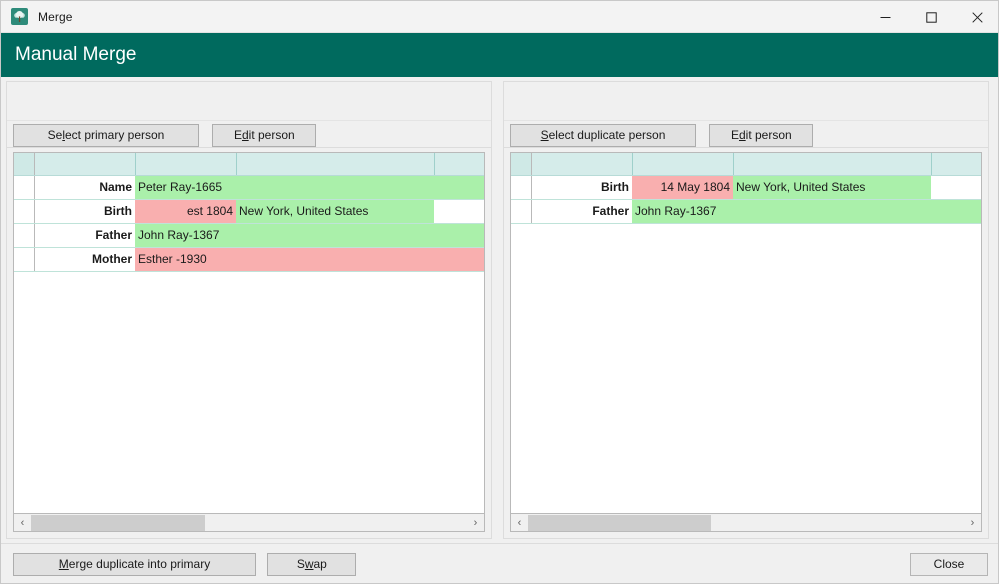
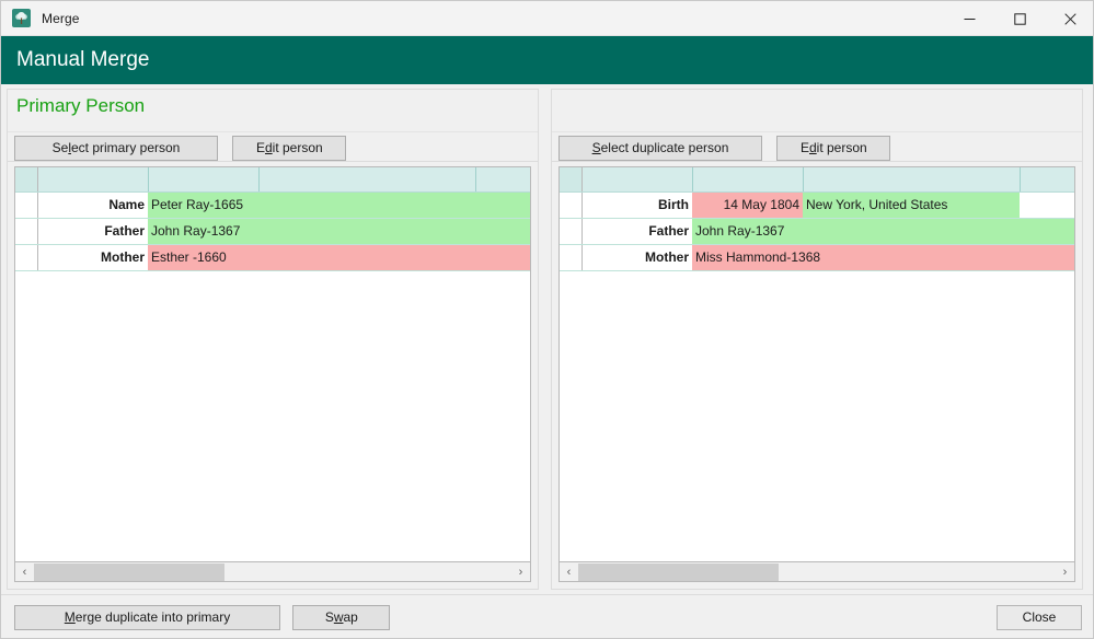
  Merge
  Manual Merge
+ Primary Person
  Select primary person Edit person
  	Name	Peter Ray-1665
- 	Birth	est 1804	New York, United States
  	Father	John Ray-1367
- 	Mother	Esther -1930
+ 	Mother	Esther -1660
  ‹
  ›
  Select duplicate person Edit person
  	Birth	14 May 1804	New York, United States
  	Father	John Ray-1367
+ 	Mother	Miss Hammond-1368
  ‹
  ›
  Merge duplicate into primary Swap
  Close
